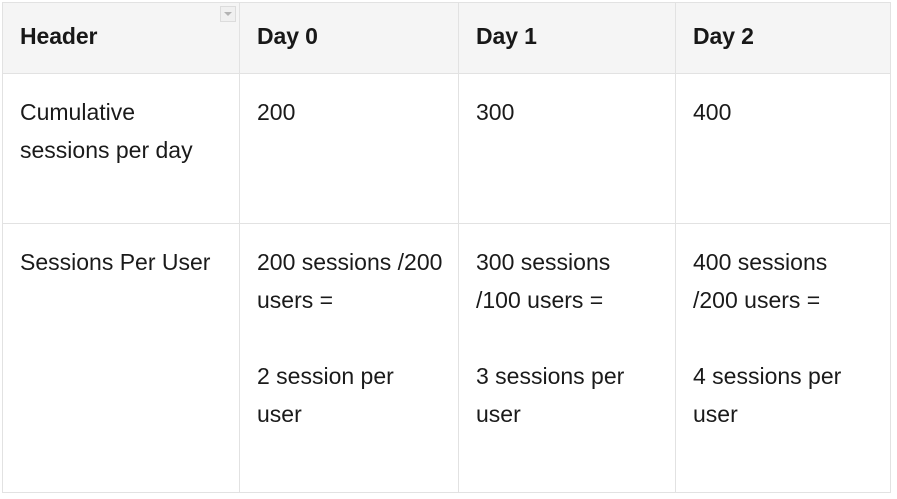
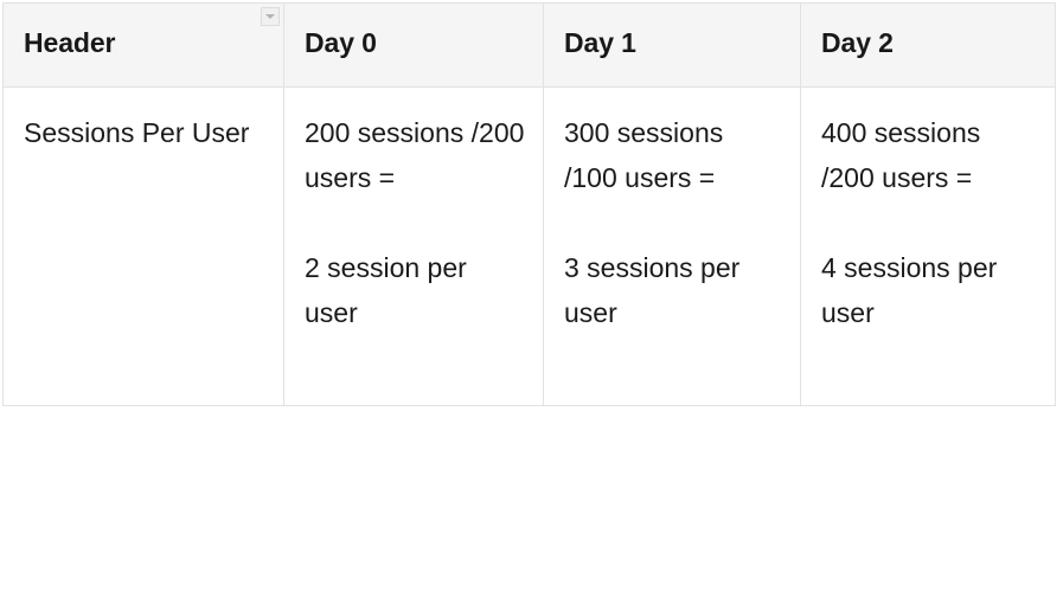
  Header	Day 0	Day 1	Day 2
- Cumulative sessions per day	200	300	400
  Sessions Per User	200 sessions /200 users = 2 session per user	300 sessions /100 users = 3 sessions per user	400 sessions /200 users = 4 sessions per user
